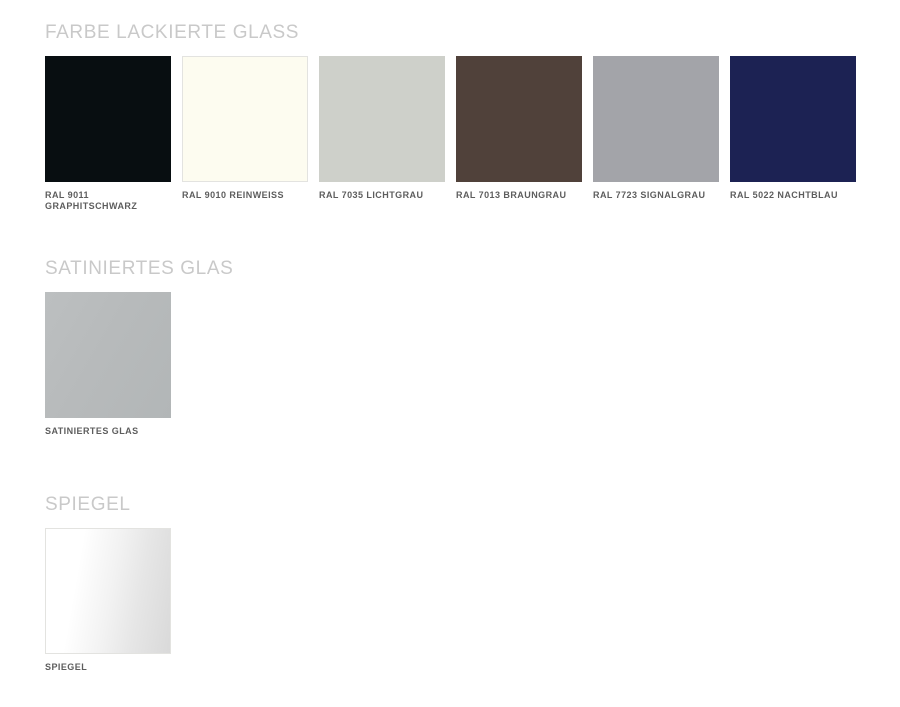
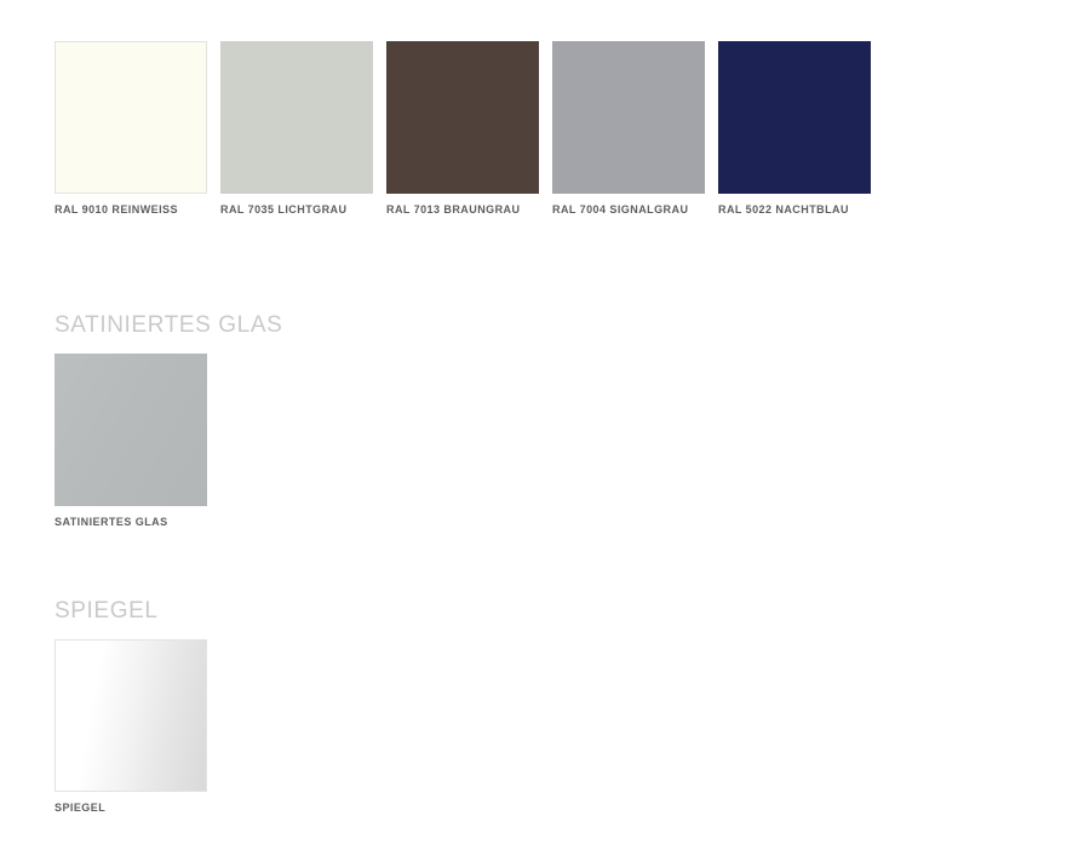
- FARBE LACKIERTE GLASS
- RAL 9011 GRAPHITSCHWARZ
  RAL 9010 REINWEISS
  RAL 7035 LICHTGRAU
  RAL 7013 BRAUNGRAU
- RAL 7723 SIGNALGRAU
+ RAL 7004 SIGNALGRAU
  RAL 5022 NACHTBLAU
  SATINIERTES GLAS
  SATINIERTES GLAS
  SPIEGEL
  SPIEGEL
